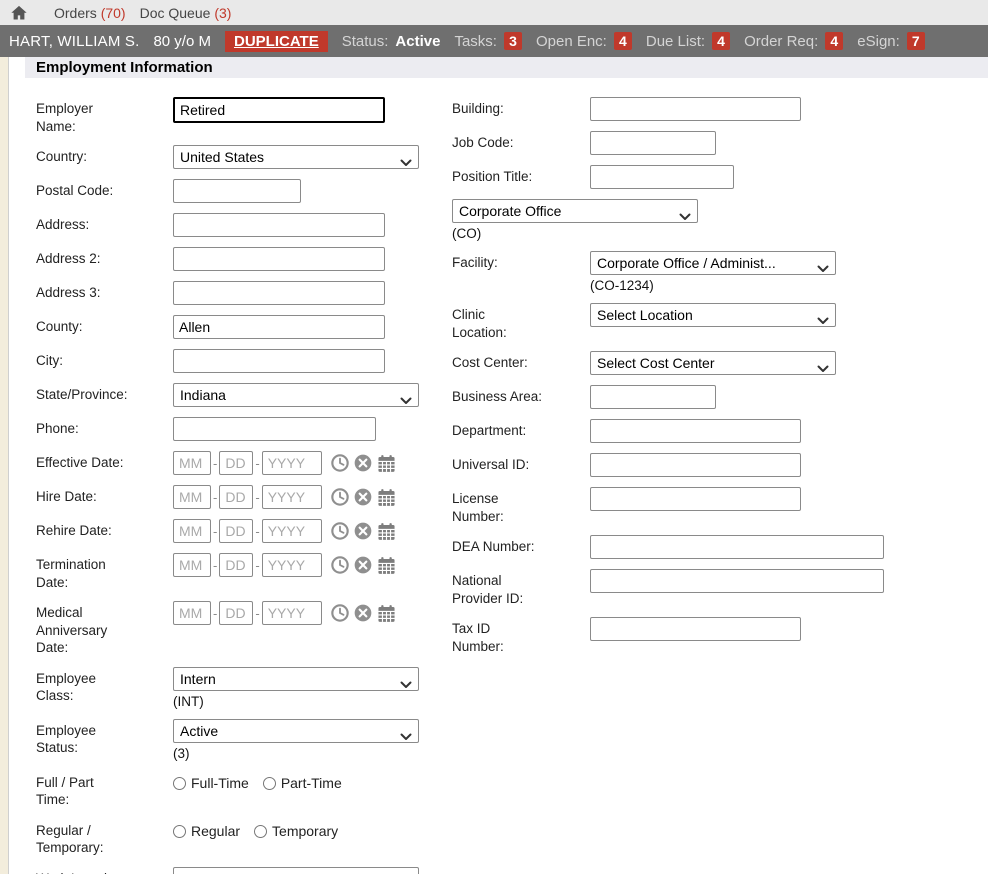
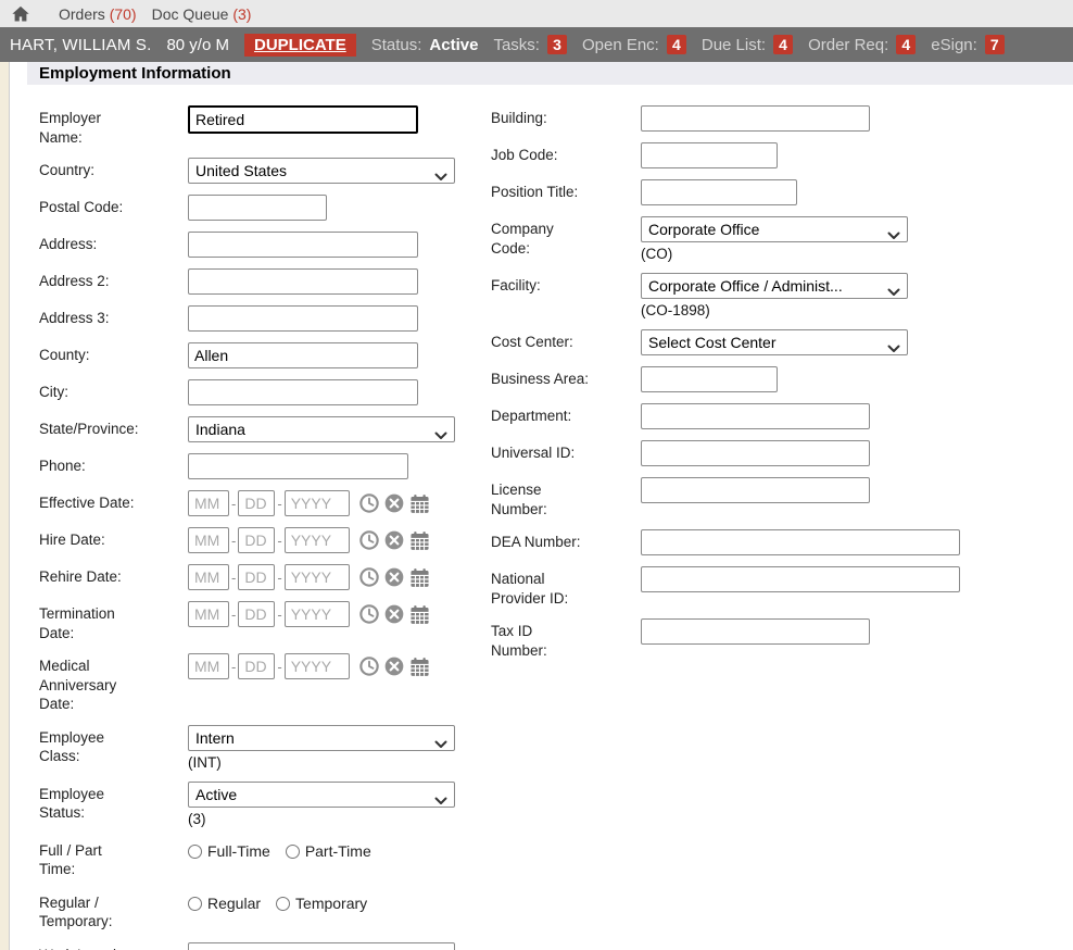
  Orders (70)
  Doc Queue (3)
  HART, WILLIAM S.
  80 y/o M
  DUPLICATE
  Status:
  Active
  Tasks:
  3
  Open Enc:
  4
  Due List:
  4
  Order Req:
  4
  eSign:
  7
  Employment Information
  Employer Name:
  Retired
  Country:
  United States
  Postal Code:
  Address:
  Address 2:
  Address 3:
  County:
  Allen
  City:
  State/Province:
  Indiana
  Phone:
  Effective Date:
  MM
  -
  DD
  -
  YYYY
  Hire Date:
  MM
  -
  DD
  -
  YYYY
  Rehire Date:
  MM
  -
  DD
  -
  YYYY
  Termination Date:
  MM
  -
  DD
  -
  YYYY
  Medical Anniversary Date:
  MM
  -
  DD
  -
  YYYY
  Employee Class:
  Intern
  (INT)
  Employee Status:
  Active
  (3)
  Full / Part Time:
  Full-Time
  Part-Time
  Regular / Temporary:
  Regular
  Temporary
  Building:
  Job Code:
  Position Title:
+ Company Code:
  Corporate Office
  (CO)
  Facility:
  Corporate Office / Administ...
- (CO-1234)
+ (CO-1898)
- Clinic Location:
- Select Location
  Cost Center:
  Select Cost Center
  Business Area:
  Department:
  Universal ID:
  License Number:
  DEA Number:
  National Provider ID:
  Tax ID Number:
